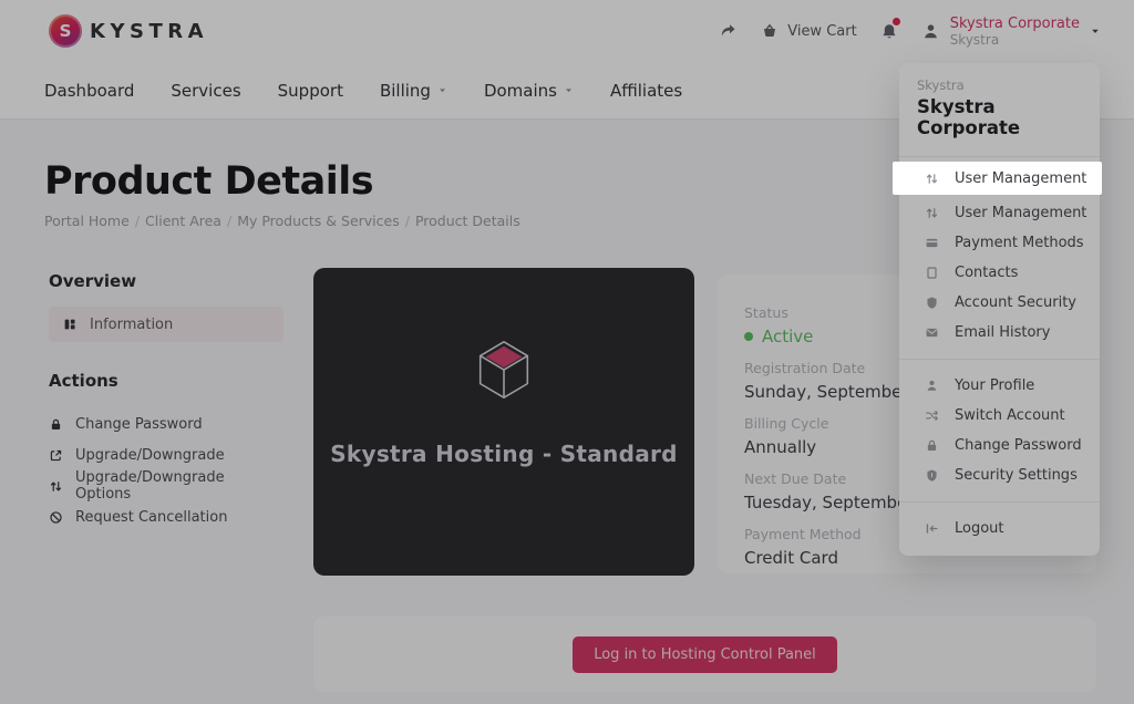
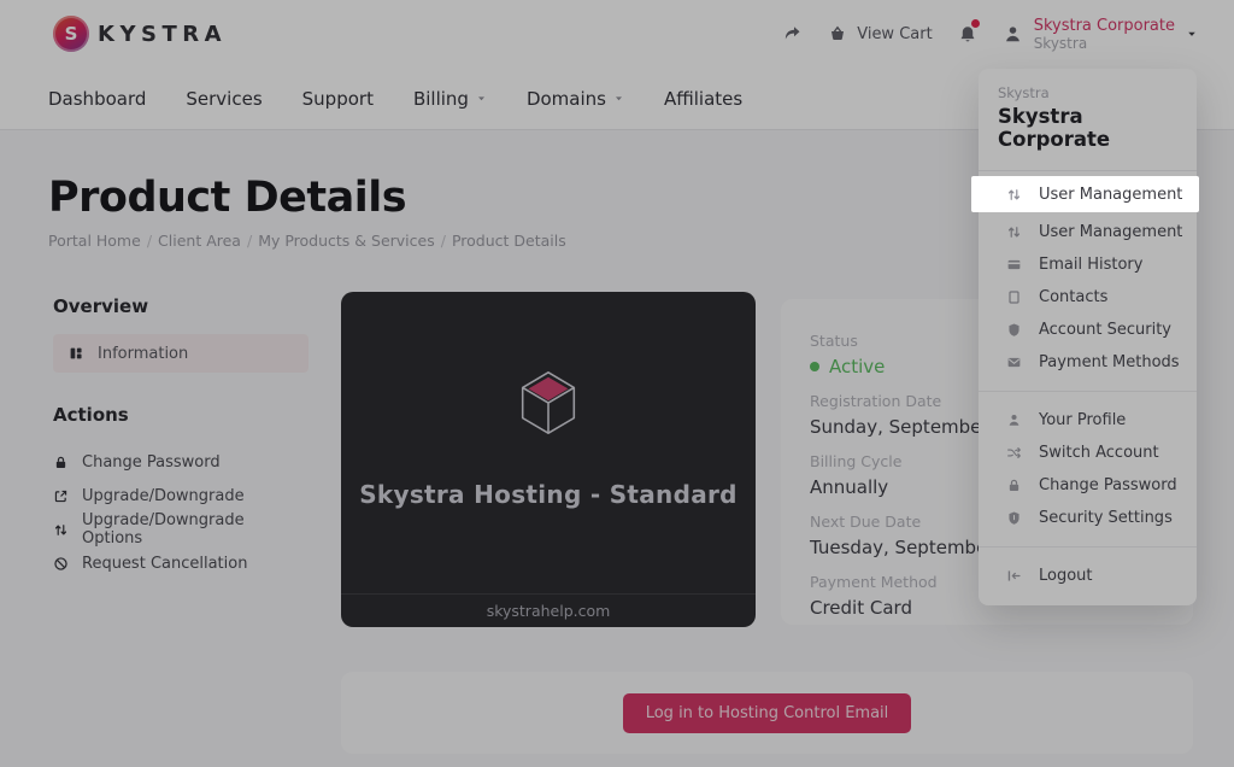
  S
  KYSTRA
  View Cart
  Skystra Corporate
  Skystra
  Dashboard
  Services
  Support
  Billing
  Domains
  Affiliates
  Product Details
  Portal Home / Client Area / My Products & Services / Product Details
  Overview
  Information
  Actions
  Change Password
  Upgrade/Downgrade
  Upgrade/Downgrade Options
  Request Cancellation
  Skystra Hosting - Standard
+ skystrahelp.com
  Status
  Active
  Registration Date
  Sunday, Septembe
  Billing Cycle
  Annually
  Next Due Date
  Tuesday, Septemb
  Payment Method
  Credit Card
- Log in to Hosting Control Panel
+ Log in to Hosting Control Email
  Skystra
  Skystra Corporate
  User Management
- Payment Methods
+ Email History
  Contacts
  Account Security
- Email History
+ Payment Methods
  Your Profile
  Switch Account
  Change Password
  Security Settings
  Logout
  User Management
